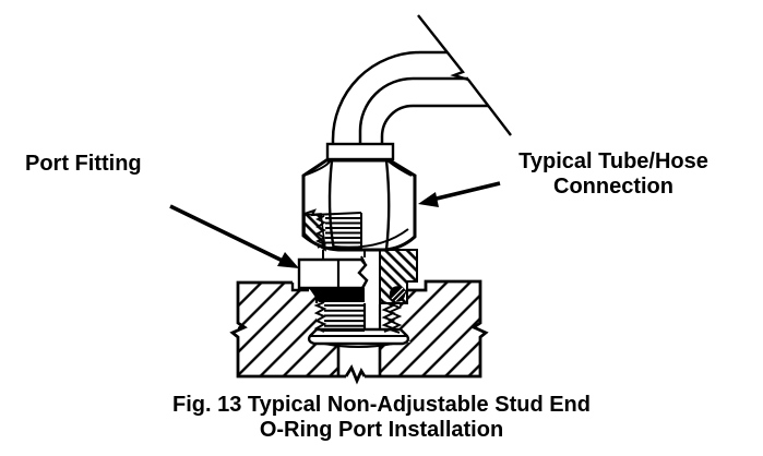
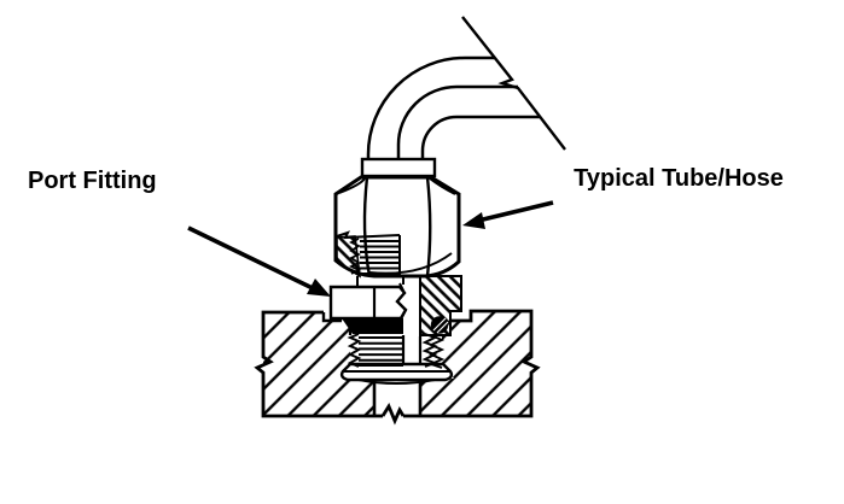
  Port Fitting
  Typical Tube/Hose
- Connection
- Fig. 13 Typical Non-Adjustable Stud End
- O-Ring Port Installation
